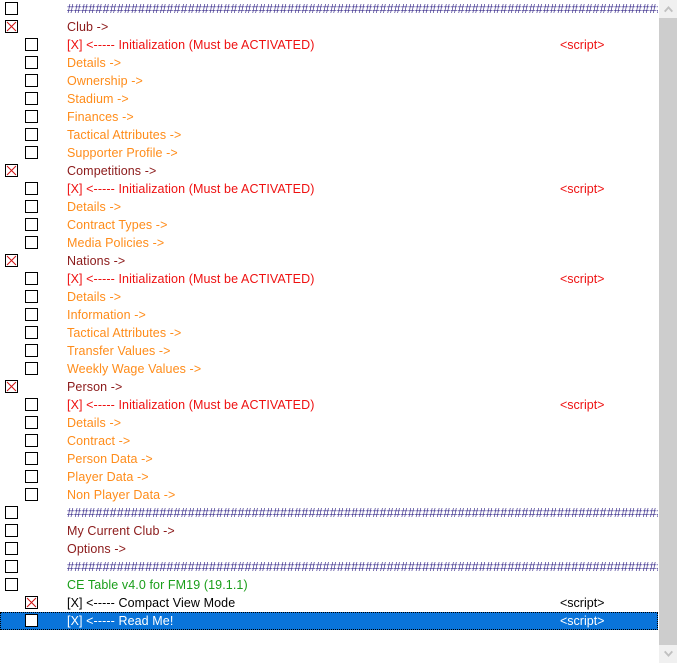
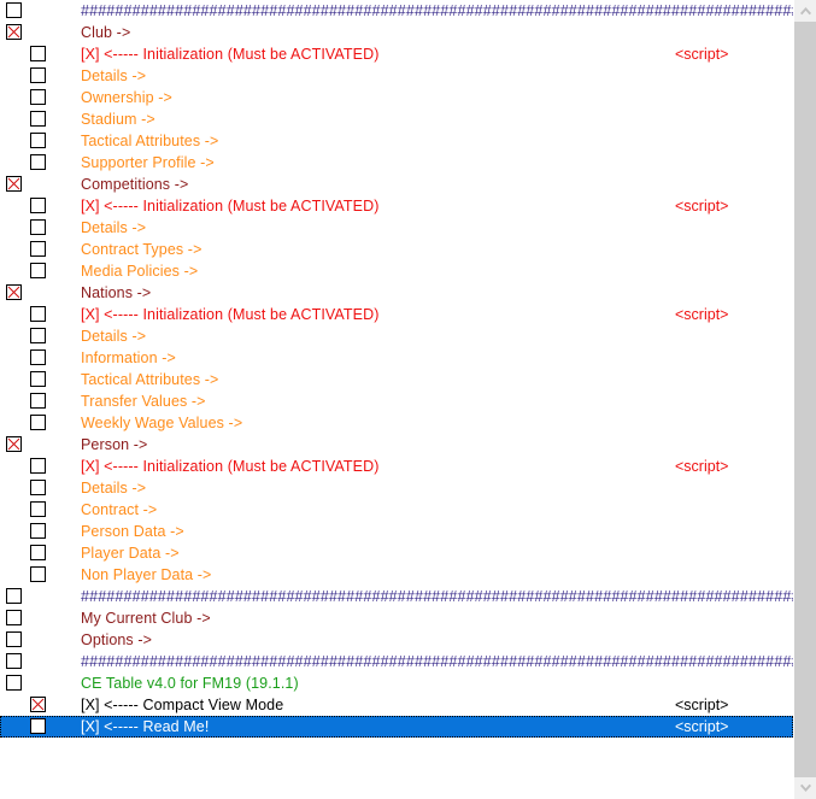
  ###################################################################################
  Club ->
  [X] <----- Initialization (Must be ACTIVATED)
  <script>
  Details ->
  Ownership ->
  Stadium ->
- Finances ->
  Tactical Attributes ->
  Supporter Profile ->
  Competitions ->
  [X] <----- Initialization (Must be ACTIVATED)
  <script>
  Details ->
  Contract Types ->
  Media Policies ->
  Nations ->
  [X] <----- Initialization (Must be ACTIVATED)
  <script>
  Details ->
  Information ->
  Tactical Attributes ->
  Transfer Values ->
  Weekly Wage Values ->
  Person ->
  [X] <----- Initialization (Must be ACTIVATED)
  <script>
  Details ->
  Contract ->
  Person Data ->
  Player Data ->
  Non Player Data ->
  ###################################################################################
  My Current Club ->
  Options ->
  ###################################################################################
  CE Table v4.0 for FM19 (19.1.1)
  [X] <----- Compact View Mode
  <script>
  [X] <----- Read Me!
  <script>
